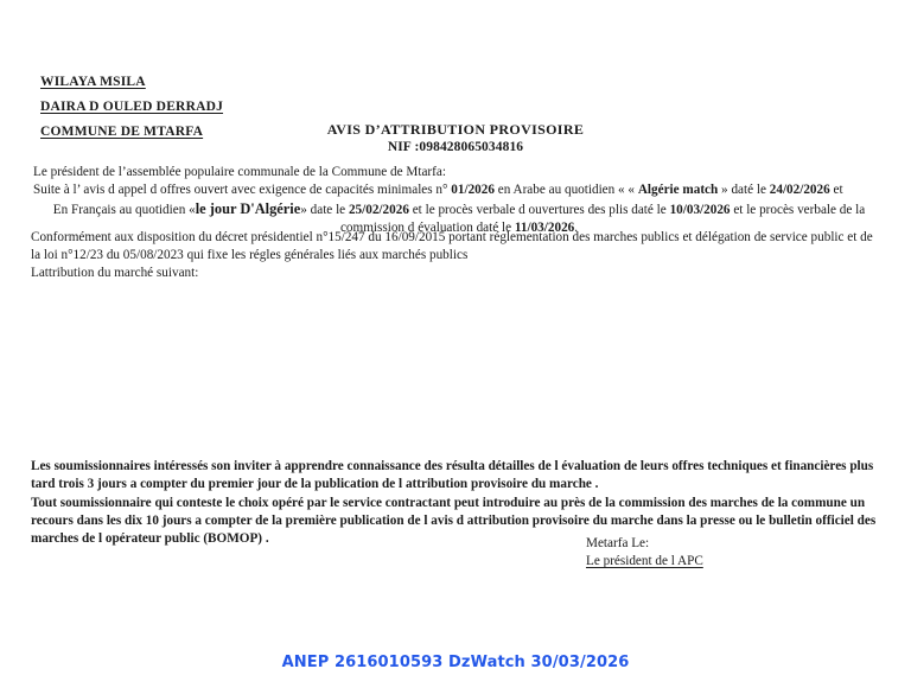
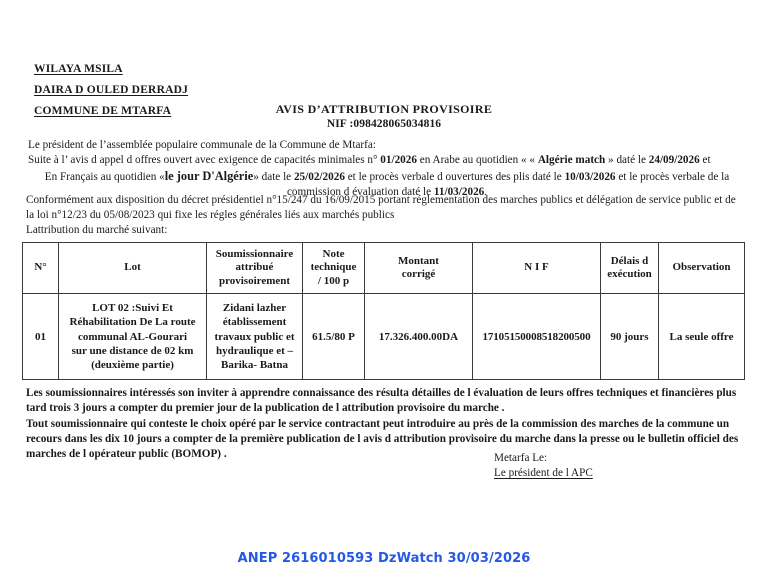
  WILAYA MSILA
  DAIRA D OULED DERRADJ
  COMMUNE DE MTARFA
  AVIS D’ATTRIBUTION PROVISOIRE
  NIF :098428065034816
  Le président de l’assemblée populaire communale de la Commune de Mtarfa:
- Suite à l’ avis d appel d offres ouvert avec exigence de capacités minimales n° 01/2026 en Arabe au quotidien « « Algérie match » daté le 24/02/2026 et
+ Suite à l’ avis d appel d offres ouvert avec exigence de capacités minimales n° 01/2026 en Arabe au quotidien « « Algérie match » daté le 24/09/2026 et
  En Français au quotidien «le jour D'Algérie» date le 25/02/2026 et le procès verbale d ouvertures des plis daté le 10/03/2026 et le procès verbale de la
  commission d évaluation daté le 11/03/2026.
  Conformément aux disposition du décret présidentiel n°15/247 du 16/09/2015 portant réglementation des marches publics et délégation de service public et de
  la loi n°12/23 du 05/08/2023 qui fixe les régles générales liés aux marchés publics
  Lattribution du marché suivant:
+ N°	Lot	Soumissionnaire attribué provisoirement	Note technique / 100 p	Montant corrigé	N I F	Délais d exécution	Observation
+ 01	LOT 02 :Suivi Et Réhabilitation De La route communal AL-Gourari sur une distance de 02 km (deuxième partie)	Zidani lazher établissement travaux public et hydraulique et – Barika- Batna	61.5/80 P	17.326.400.00DA	17105150008518200500	90 jours	La seule offre
  Les soumissionnaires intéressés son inviter à apprendre connaissance des résulta détailles de l évaluation de leurs offres techniques et financières plus tard trois 3 jours a compter du premier jour de la publication de l attribution provisoire du marche .
  Tout soumissionnaire qui conteste le choix opéré par le service contractant peut introduire au près de la commission des marches de la commune un recours dans les dix 10 jours a compter de la première publication de l avis d attribution provisoire du marche dans la presse ou le bulletin officiel des marches de l opérateur public (BOMOP) .
  Metarfa Le:
  Le président de l APC
  ANEP 2616010593 DzWatch 30/03/2026
